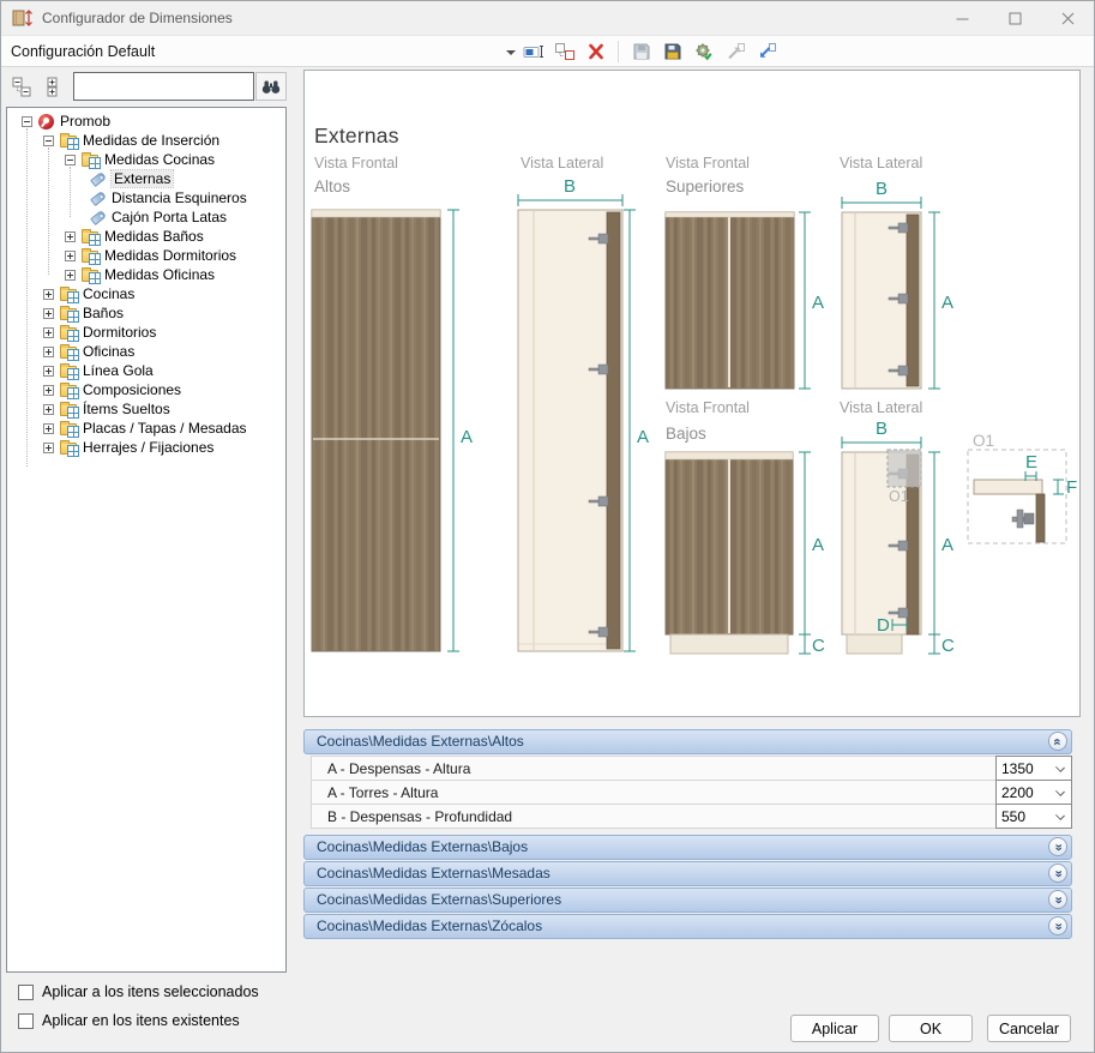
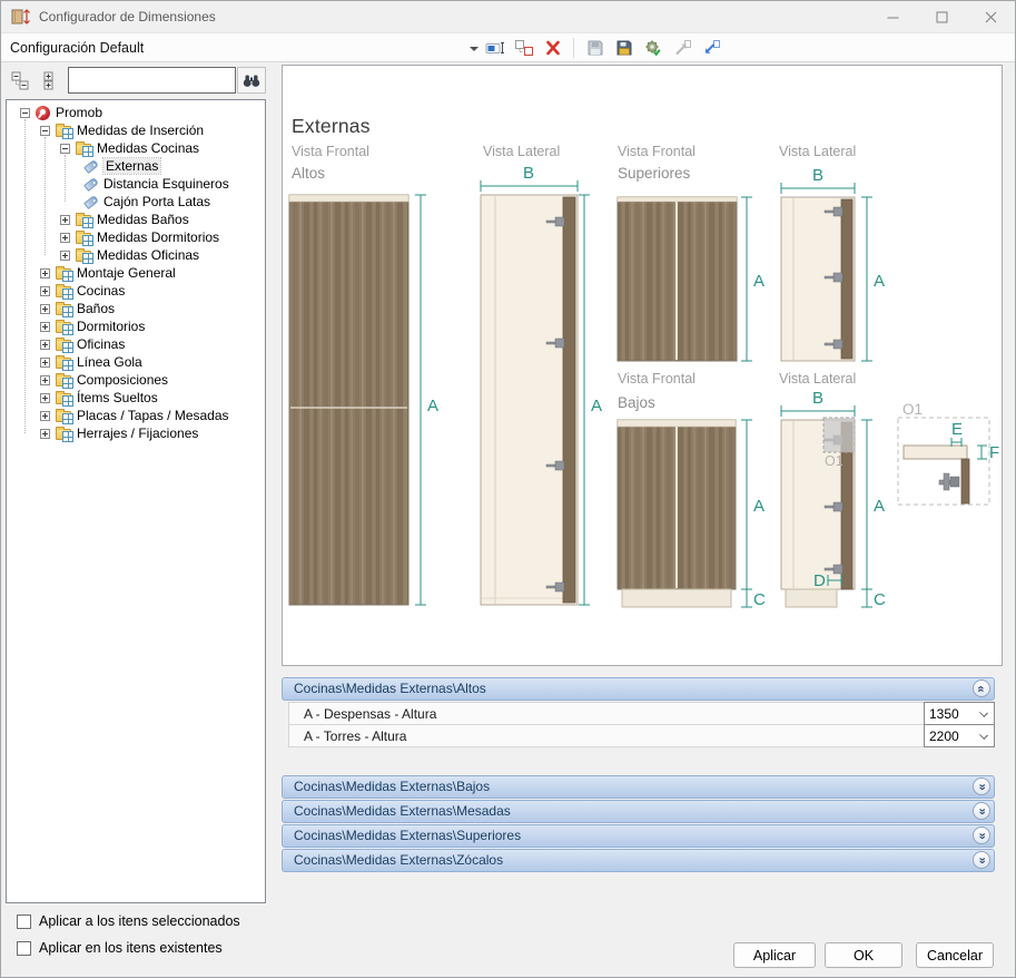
  Configurador de Dimensiones
  Configuración Default
  Promob
  Medidas de Inserción
  Medidas Cocinas
  Externas
  Distancia Esquineros
  Cajón Porta Latas
  Medidas Baños
  Medidas Dormitorios
  Medidas Oficinas
+ Montaje General
  Cocinas
  Baños
  Dormitorios
  Oficinas
  Línea Gola
  Composiciones
  Ítems Sueltos
  Placas / Tapas / Mesadas
  Herrajes / Fijaciones
  Externas
  Vista Frontal
  Altos
  Vista Lateral
  Vista Frontal
  Superiores
  Vista Lateral
  Vista Frontal
  Bajos
  Vista Lateral
  A
  B
  A
  A
  B
  A
  A
  C
  O1
  B
  A
  C
  D
  O1
  E
  F
  Cocinas\Medidas Externas\Altos
  A - Despensas - Altura
  1350
  A - Torres - Altura
  2200
- B - Despensas - Profundidad
- 550
  Cocinas\Medidas Externas\Bajos
  Cocinas\Medidas Externas\Mesadas
  Cocinas\Medidas Externas\Superiores
  Cocinas\Medidas Externas\Zócalos
  Aplicar a los itens seleccionados
  Aplicar en los itens existentes
  Aplicar
  OK
  Cancelar
